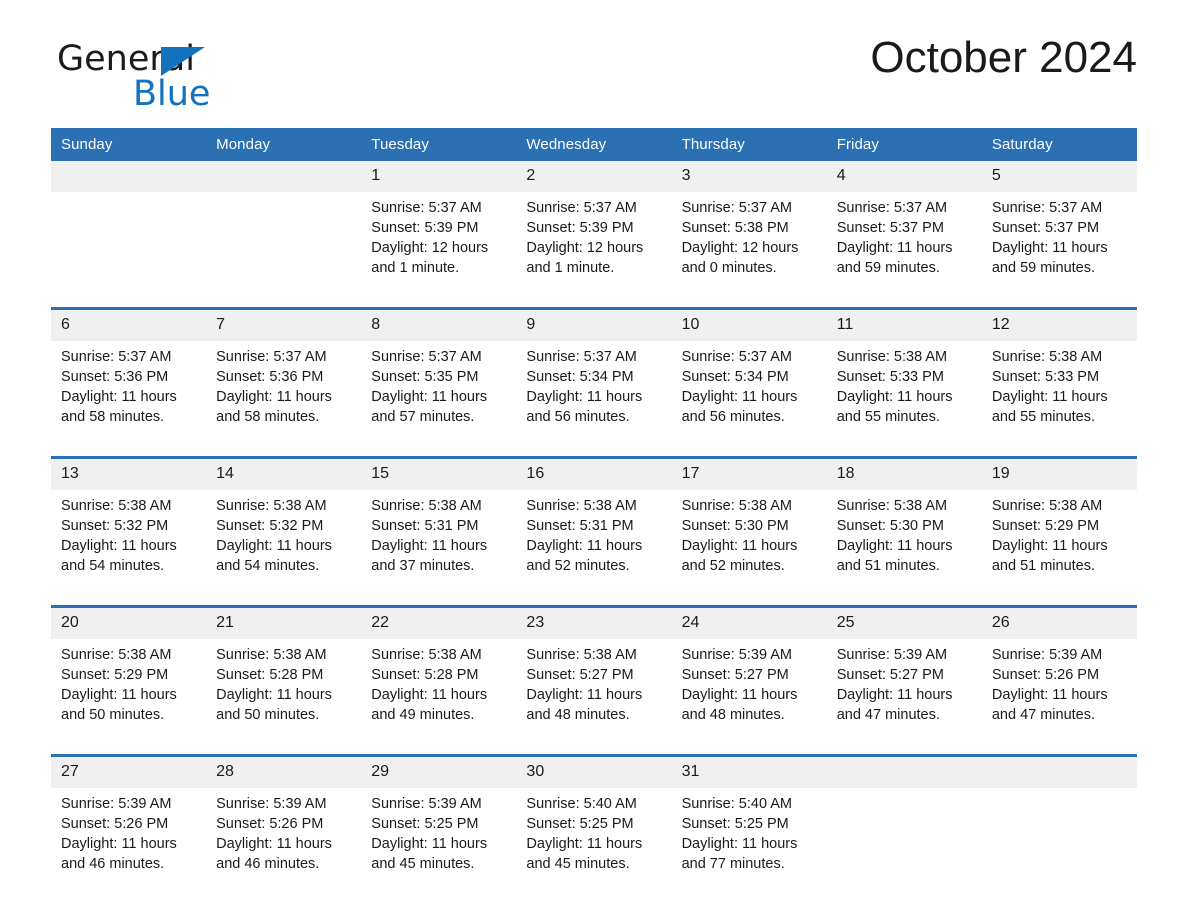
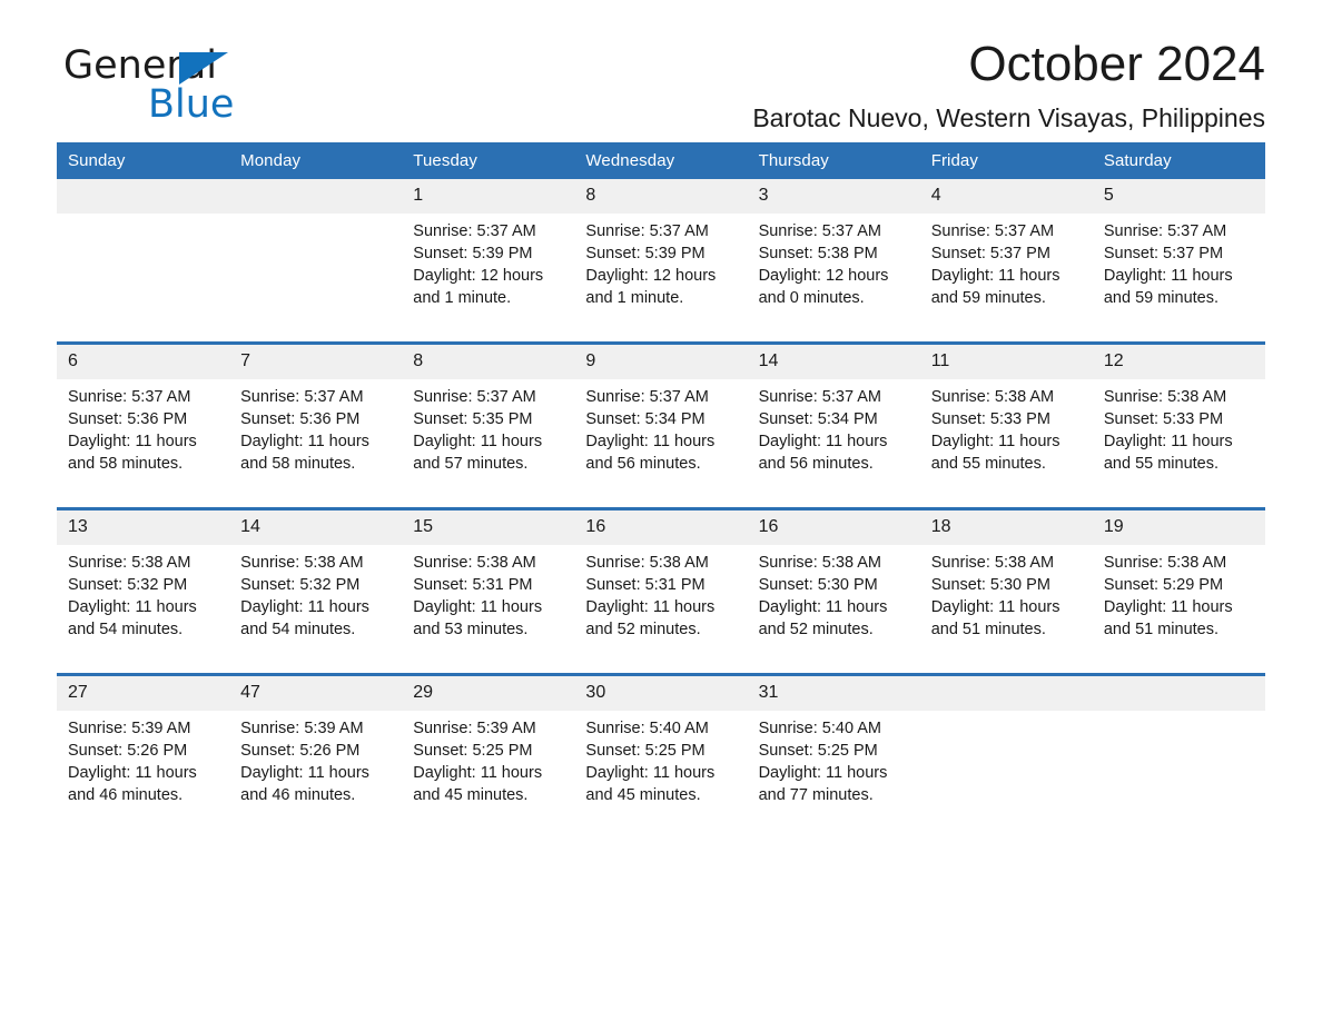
  General
  Blue
  October 2024
+ Barotac Nuevo, Western Visayas, Philippines
  Sunday	Monday	Tuesday	Wednesday	Thursday	Friday	Saturday
- 		1	2	3	4	5
+ 		1	8	3	4	5
  		Sunrise: 5:37 AMSunset: 5:39 PMDaylight: 12 hoursand 1 minute.	Sunrise: 5:37 AMSunset: 5:39 PMDaylight: 12 hoursand 1 minute.	Sunrise: 5:37 AMSunset: 5:38 PMDaylight: 12 hoursand 0 minutes.	Sunrise: 5:37 AMSunset: 5:37 PMDaylight: 11 hoursand 59 minutes.	Sunrise: 5:37 AMSunset: 5:37 PMDaylight: 11 hoursand 59 minutes.
- 6	7	8	9	10	11	12
+ 6	7	8	9	14	11	12
  Sunrise: 5:37 AMSunset: 5:36 PMDaylight: 11 hoursand 58 minutes.	Sunrise: 5:37 AMSunset: 5:36 PMDaylight: 11 hoursand 58 minutes.	Sunrise: 5:37 AMSunset: 5:35 PMDaylight: 11 hoursand 57 minutes.	Sunrise: 5:37 AMSunset: 5:34 PMDaylight: 11 hoursand 56 minutes.	Sunrise: 5:37 AMSunset: 5:34 PMDaylight: 11 hoursand 56 minutes.	Sunrise: 5:38 AMSunset: 5:33 PMDaylight: 11 hoursand 55 minutes.	Sunrise: 5:38 AMSunset: 5:33 PMDaylight: 11 hoursand 55 minutes.
- 13	14	15	16	17	18	19
+ 13	14	15	16	16	18	19
- Sunrise: 5:38 AMSunset: 5:32 PMDaylight: 11 hoursand 54 minutes.	Sunrise: 5:38 AMSunset: 5:32 PMDaylight: 11 hoursand 54 minutes.	Sunrise: 5:38 AMSunset: 5:31 PMDaylight: 11 hoursand 37 minutes.	Sunrise: 5:38 AMSunset: 5:31 PMDaylight: 11 hoursand 52 minutes.	Sunrise: 5:38 AMSunset: 5:30 PMDaylight: 11 hoursand 52 minutes.	Sunrise: 5:38 AMSunset: 5:30 PMDaylight: 11 hoursand 51 minutes.	Sunrise: 5:38 AMSunset: 5:29 PMDaylight: 11 hoursand 51 minutes.
+ Sunrise: 5:38 AMSunset: 5:32 PMDaylight: 11 hoursand 54 minutes.	Sunrise: 5:38 AMSunset: 5:32 PMDaylight: 11 hoursand 54 minutes.	Sunrise: 5:38 AMSunset: 5:31 PMDaylight: 11 hoursand 53 minutes.	Sunrise: 5:38 AMSunset: 5:31 PMDaylight: 11 hoursand 52 minutes.	Sunrise: 5:38 AMSunset: 5:30 PMDaylight: 11 hoursand 52 minutes.	Sunrise: 5:38 AMSunset: 5:30 PMDaylight: 11 hoursand 51 minutes.	Sunrise: 5:38 AMSunset: 5:29 PMDaylight: 11 hoursand 51 minutes.
- 20	21	22	23	24	25	26
- Sunrise: 5:38 AMSunset: 5:29 PMDaylight: 11 hoursand 50 minutes.	Sunrise: 5:38 AMSunset: 5:28 PMDaylight: 11 hoursand 50 minutes.	Sunrise: 5:38 AMSunset: 5:28 PMDaylight: 11 hoursand 49 minutes.	Sunrise: 5:38 AMSunset: 5:27 PMDaylight: 11 hoursand 48 minutes.	Sunrise: 5:39 AMSunset: 5:27 PMDaylight: 11 hoursand 48 minutes.	Sunrise: 5:39 AMSunset: 5:27 PMDaylight: 11 hoursand 47 minutes.	Sunrise: 5:39 AMSunset: 5:26 PMDaylight: 11 hoursand 47 minutes.
- 27	28	29	30	31
+ 27	47	29	30	31
  Sunrise: 5:39 AMSunset: 5:26 PMDaylight: 11 hoursand 46 minutes.	Sunrise: 5:39 AMSunset: 5:26 PMDaylight: 11 hoursand 46 minutes.	Sunrise: 5:39 AMSunset: 5:25 PMDaylight: 11 hoursand 45 minutes.	Sunrise: 5:40 AMSunset: 5:25 PMDaylight: 11 hoursand 45 minutes.	Sunrise: 5:40 AMSunset: 5:25 PMDaylight: 11 hoursand 77 minutes.
